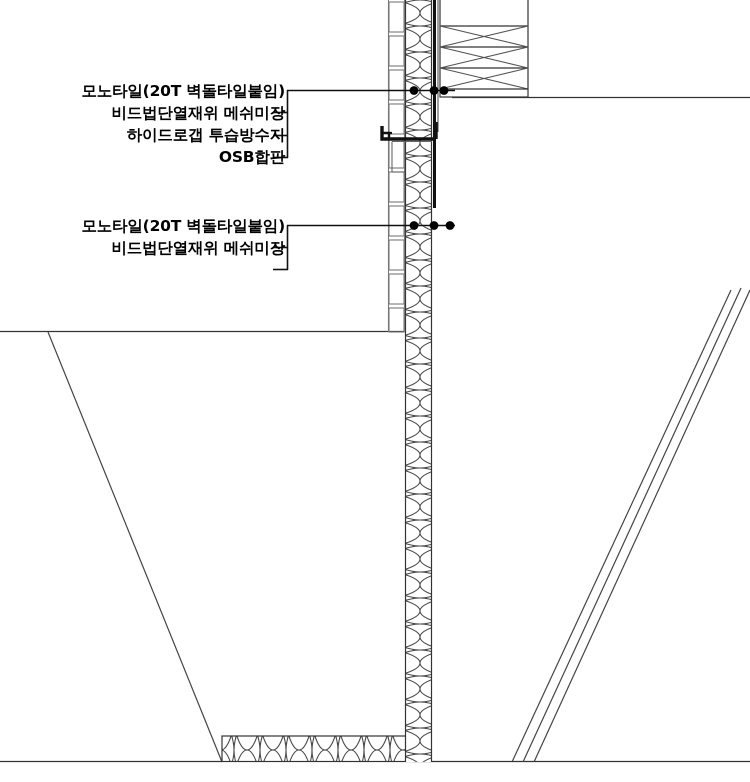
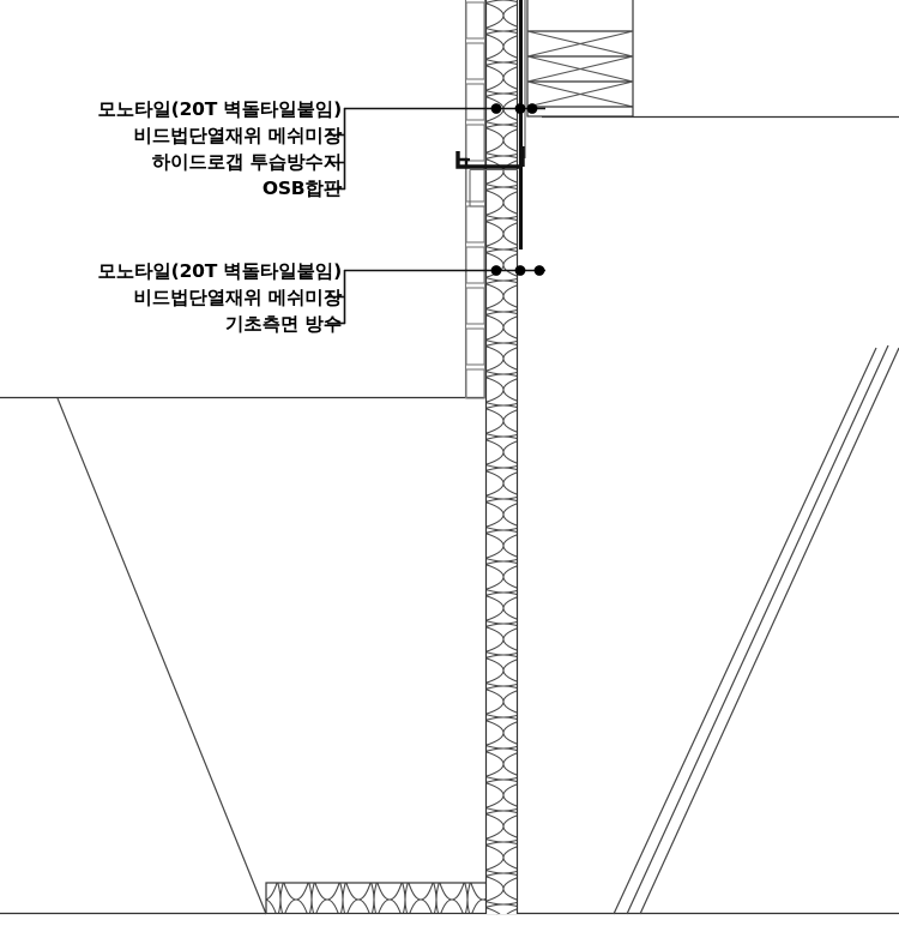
  모노타일(20T 벽돌타일붙임)
  비드법단열재위 메쉬미장
  하이드로갭 투습방수지
  OSB합판
  모노타일(20T 벽돌타일붙임)
  비드법단열재위 메쉬미장
+ 기초측면 방수
